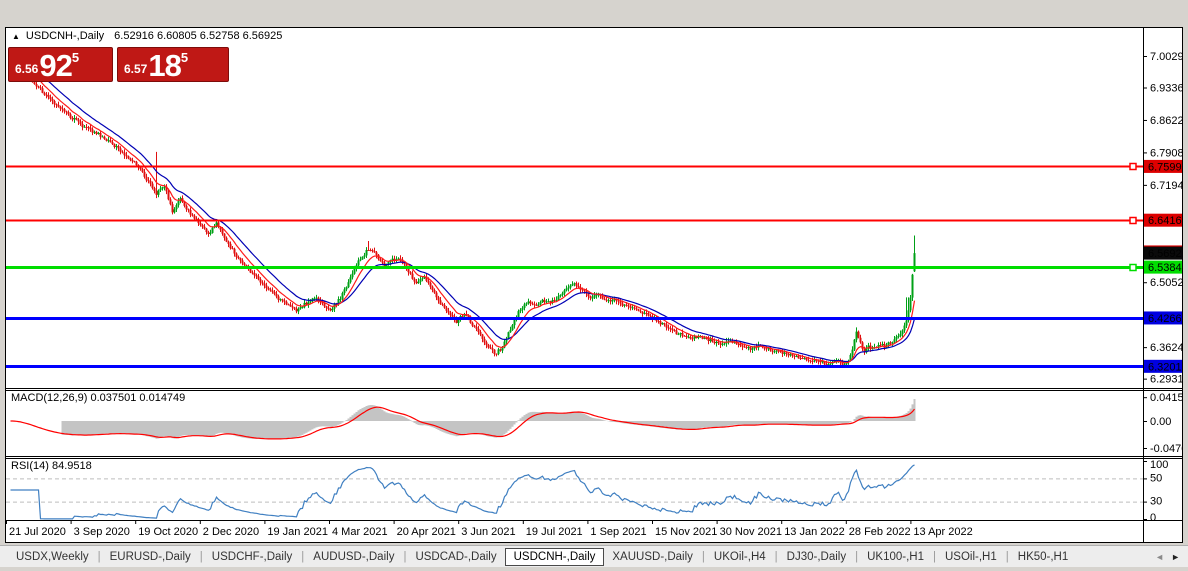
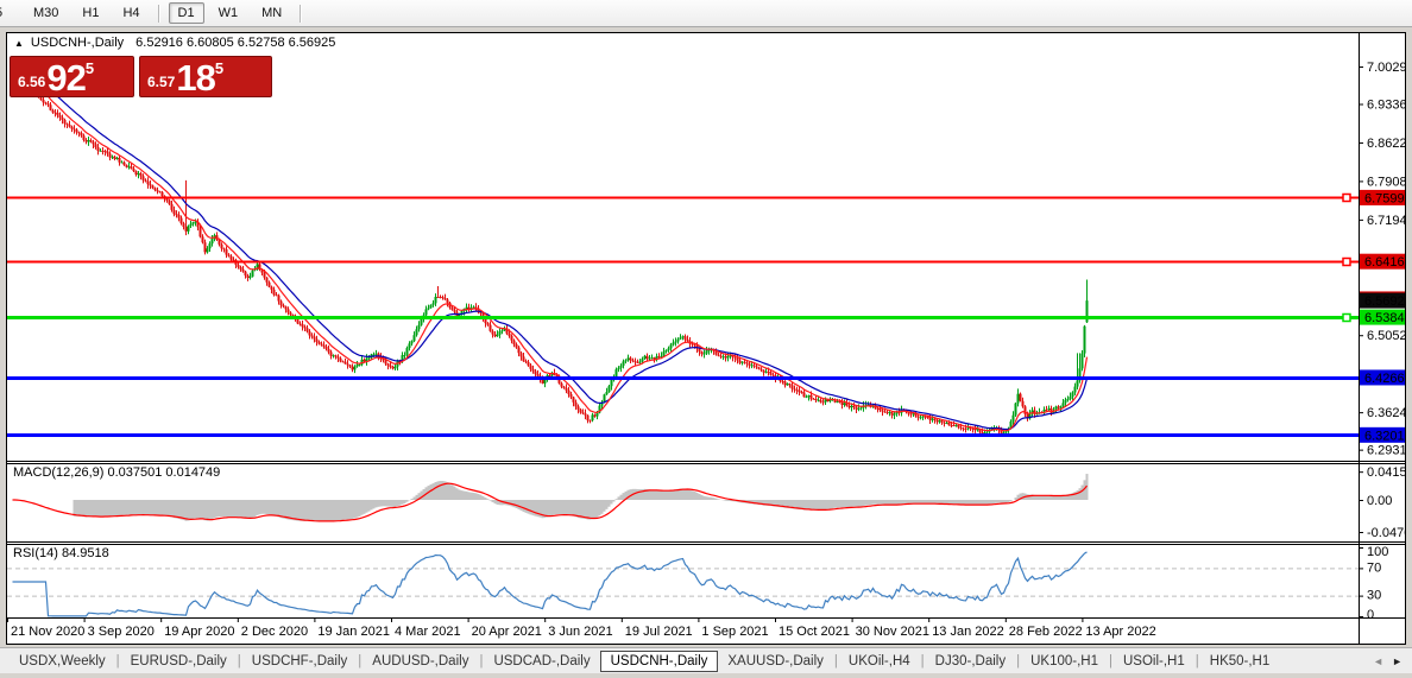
+ M30
+ H1
+ H4
+ D1
+ W1
+ MN
  7.0029
  6.9336
  6.8622
  6.7908
  6.7194
  6.5052
  6.3624
  6.2931
  6.5692
  6.7599
  6.6416
  6.5384
  6.4266
  6.3201
  0.0415
  0.00
  -0.047
  100
- 50
+ 70
  30
  0
- 21 Jul 2020
+ 21 Nov 2020
  3 Sep 2020
- 19 Oct 2020
+ 19 Apr 2020
  2 Dec 2020
  19 Jan 2021
  4 Mar 2021
  20 Apr 2021
  3 Jun 2021
  19 Jul 2021
  1 Sep 2021
- 15 Nov 2021
+ 15 Oct 2021
  30 Nov 2021
  13 Jan 2022
  28 Feb 2022
  13 Apr 2022
  ▲
  USDCNH-,Daily
  6.52916 6.60805 6.52758 6.56925
  MACD(12,26,9) 0.037501 0.014749
  RSI(14) 84.9518
  6.56
  92
  5
  6.57
  18
  5
  USDX,Weekly
  |
  EURUSD-,Daily
  |
  USDCHF-,Daily
  |
  AUDUSD-,Daily
  |
  USDCAD-,Daily
  USDCNH-,Daily
  XAUUSD-,Daily
  |
  UKOil-,H4
  |
  DJ30-,Daily
  |
  UK100-,H1
  |
  USOil-,H1
  |
  HK50-,H1
  ◄
  ►
